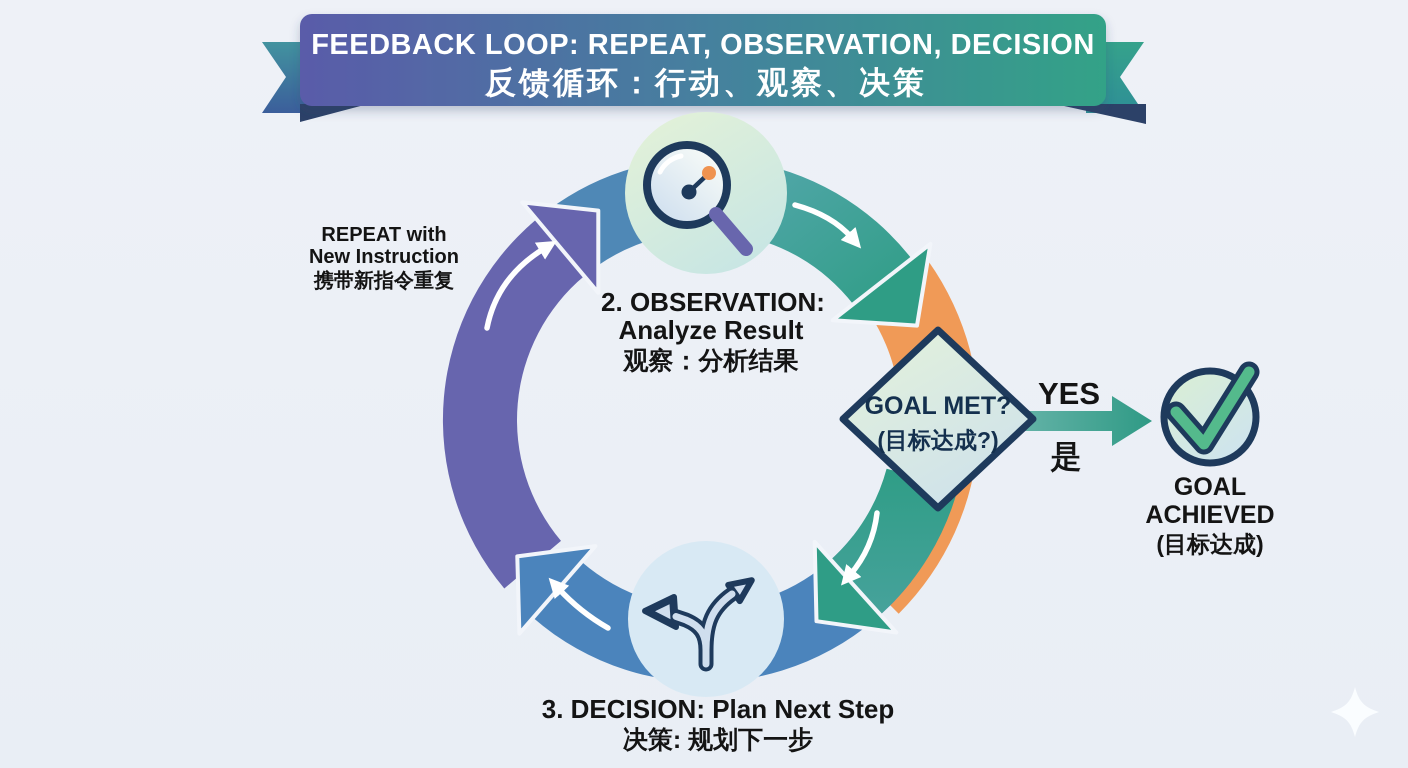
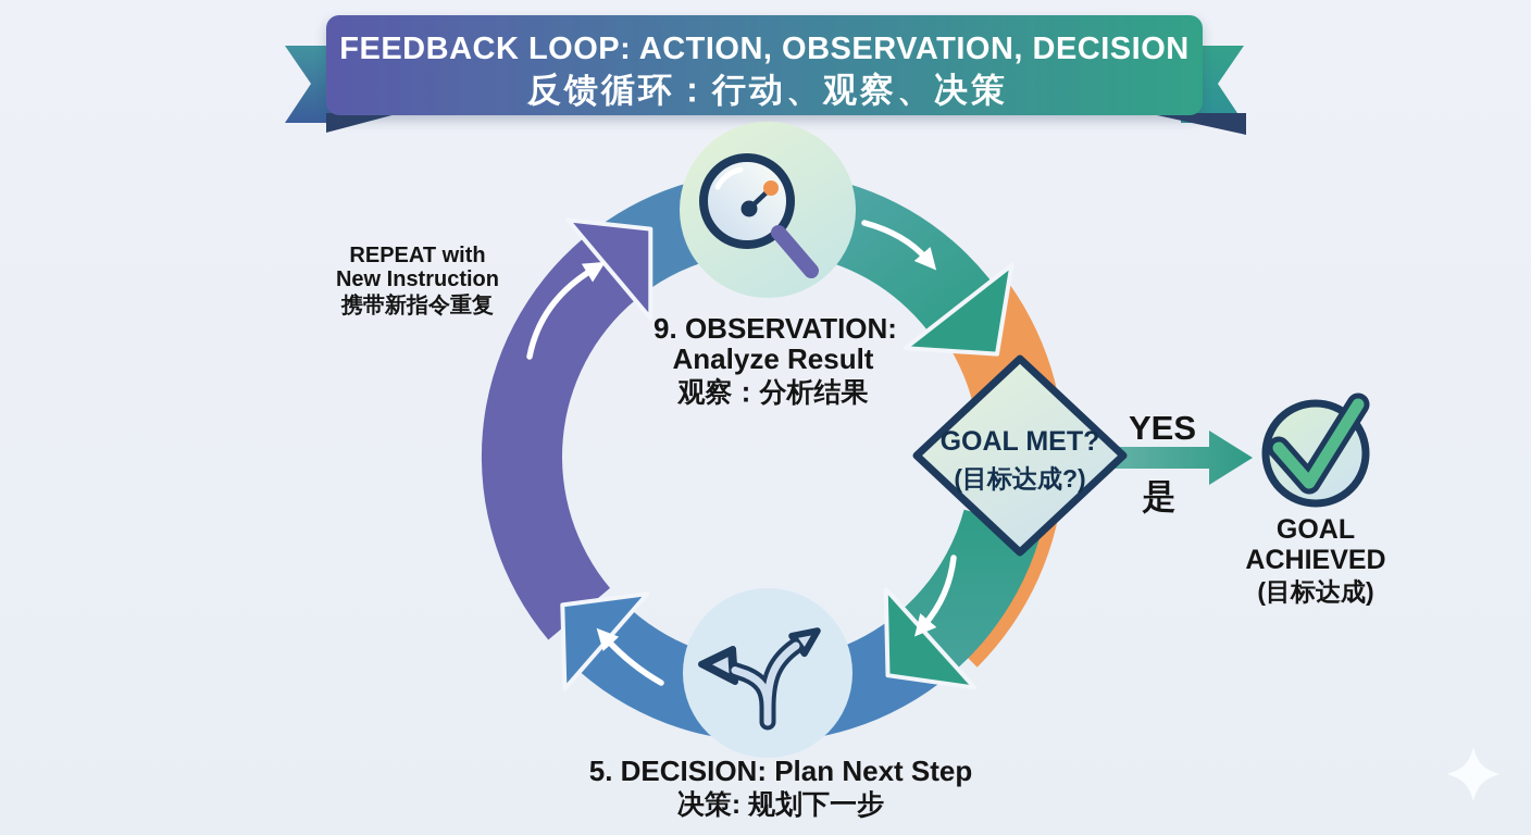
- FEEDBACK LOOP: REPEAT, OBSERVATION, DECISION
+ FEEDBACK LOOP: ACTION, OBSERVATION, DECISION
  反馈循环：行动、观察、决策
  YES
  是
- 2. OBSERVATION:
+ 9. OBSERVATION:
  Analyze Result
  观察：分析结果
- 3. DECISION: Plan Next Step
+ 5. DECISION: Plan Next Step
  决策: 规划下一步
  REPEAT with
  New Instruction
  携带新指令重复
  GOAL MET?
  (目标达成?)
  GOAL
  ACHIEVED
  (目标达成)
